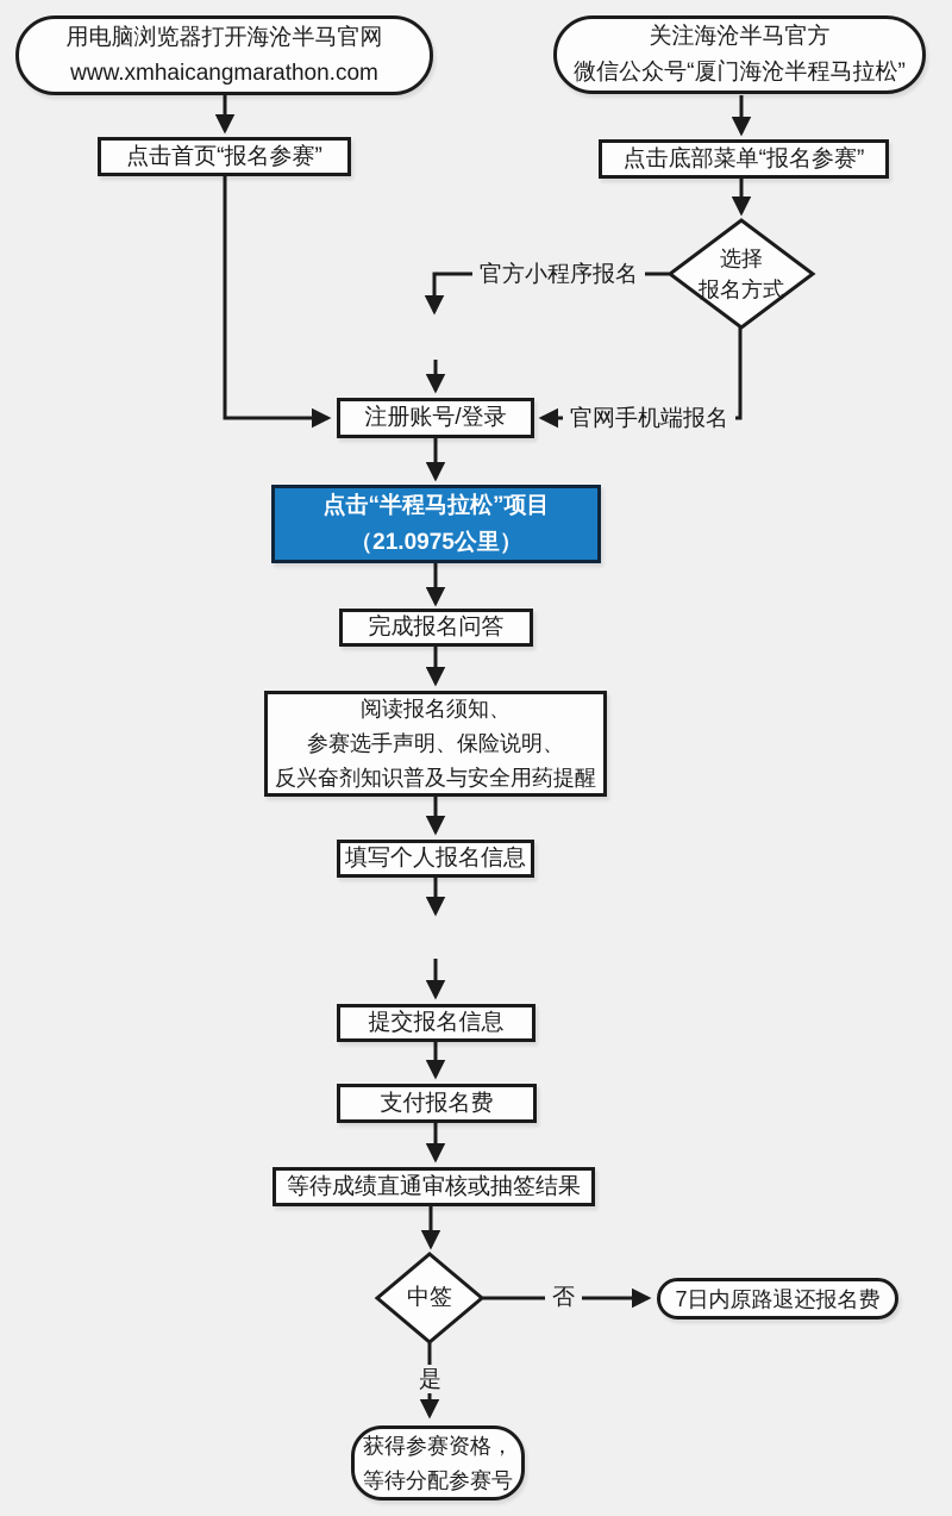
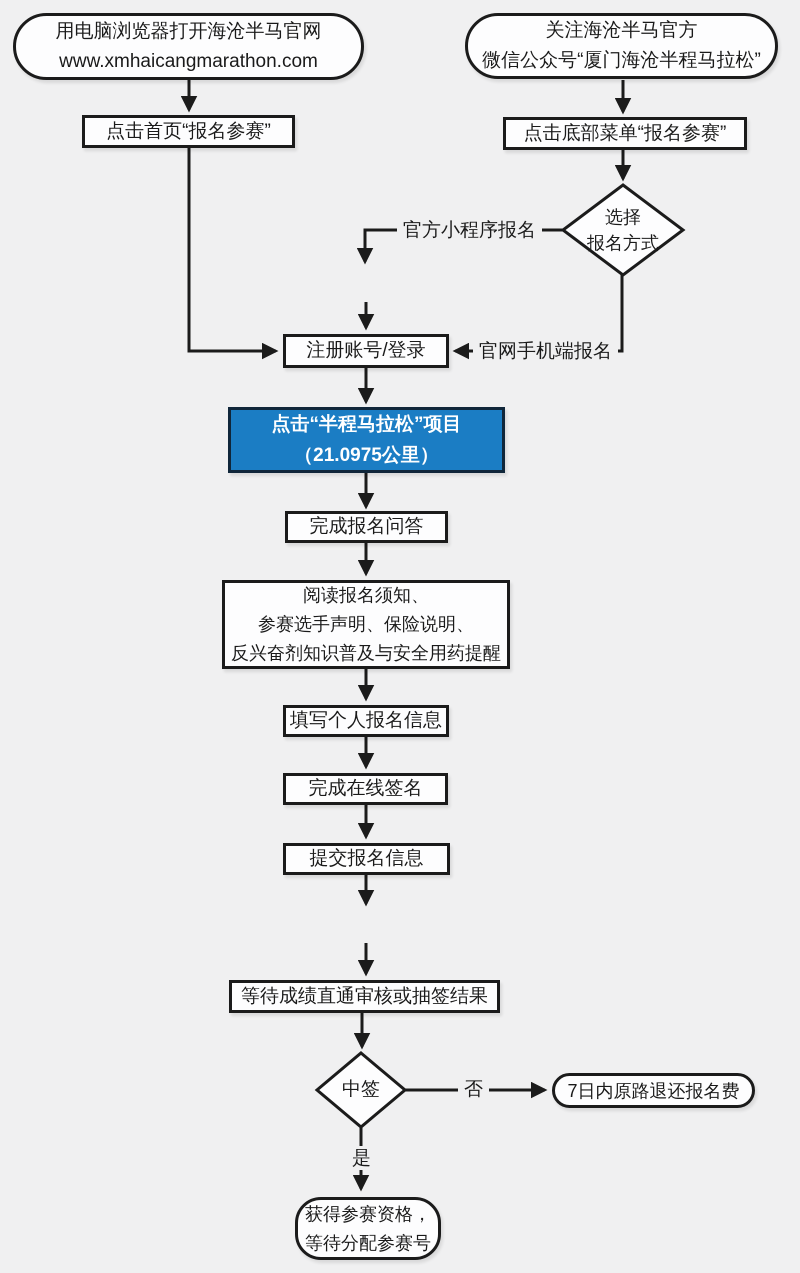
  用电脑浏览器打开海沧半马官网
  www.xmhaicangmarathon.com
  关注海沧半马官方
  微信公众号“厦门海沧半程马拉松”
  点击首页“报名参赛”
  点击底部菜单“报名参赛”
  选择
  报名方式
  官方小程序报名
  官网手机端报名
  注册账号/登录
  点击“半程马拉松”项目
  （21.0975公里）
  完成报名问答
  阅读报名须知、
  参赛选手声明、保险说明、
  反兴奋剂知识普及与安全用药提醒
  填写个人报名信息
+ 完成在线签名
  提交报名信息
- 支付报名费
  等待成绩直通审核或抽签结果
  中签
  否
  是
  7日内原路退还报名费
  获得参赛资格，
  等待分配参赛号
